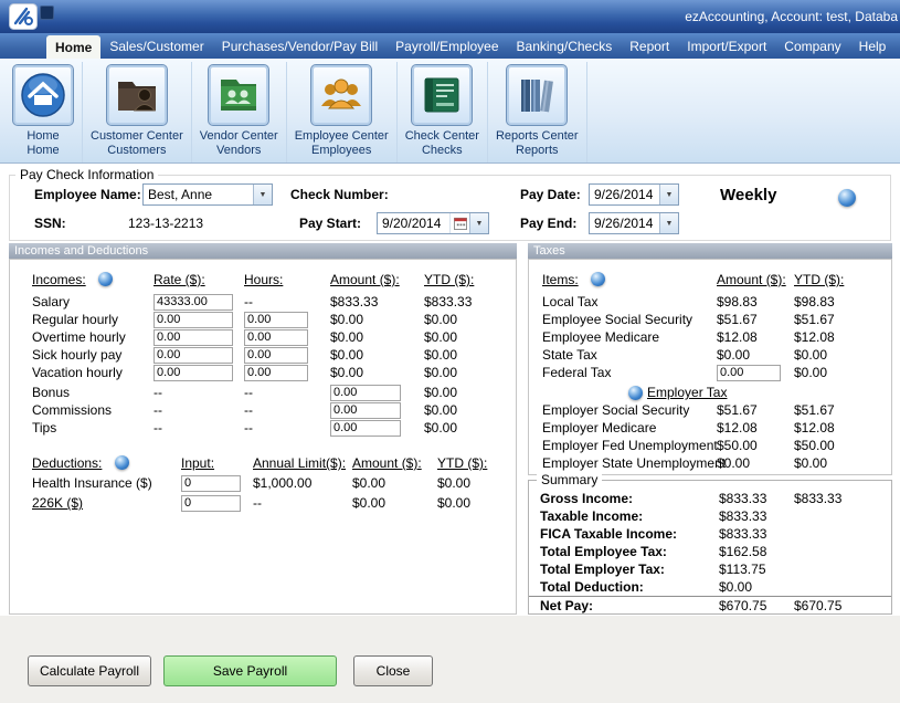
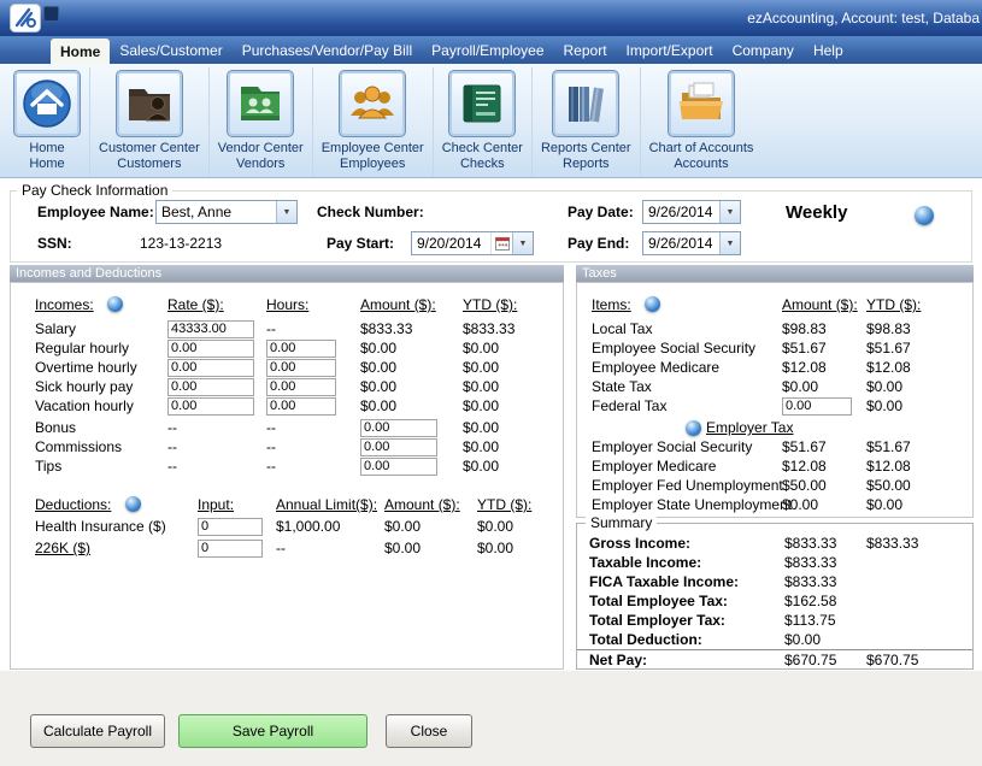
  ezAccounting, Account: test, Databa
  Home
  Sales/Customer
  Purchases/Vendor/Pay Bill
  Payroll/Employee
- Banking/Checks
  Report
  Import/Export
  Company
  Help
  Home
  Home
  Customer Center
  Customers
  Vendor Center
  Vendors
  Employee Center
  Employees
  Check Center
  Checks
  Reports Center
  Reports
+ Chart of Accounts
+ Accounts
  Pay Check Information
  Employee Name:
  Best, Anne
  Check Number:
  Pay Date:
  9/26/2014
  Weekly
  SSN:
  123-13-2213
  Pay Start:
  9/20/2014
  Pay End:
  9/26/2014
  Incomes and Deductions
  Taxes
  Incomes:
  Rate ($):
  Hours:
  Amount ($):
  YTD ($):
  Salary
  43333.00
  --
  $833.33
  $833.33
  Regular hourly
  0.00
  0.00
  $0.00
  $0.00
  Overtime hourly
  0.00
  0.00
  $0.00
  $0.00
  Sick hourly pay
  0.00
  0.00
  $0.00
  $0.00
  Vacation hourly
  0.00
  0.00
  $0.00
  $0.00
  Bonus
  --
  --
  0.00
  $0.00
  Commissions
  --
  --
  0.00
  $0.00
  Tips
  --
  --
  0.00
  $0.00
  Deductions:
  Input:
  Annual Limit($):
  Amount ($):
  YTD ($):
  Health Insurance ($)
  0
  $1,000.00
  $0.00
  $0.00
  226K ($)
  0
  --
  $0.00
  $0.00
  Items:
  Amount ($):
  YTD ($):
  Local Tax
  $98.83
  $98.83
  Employee Social Security
  $51.67
  $51.67
  Employee Medicare
  $12.08
  $12.08
  State Tax
  $0.00
  $0.00
  Federal Tax
  0.00
  $0.00
  Employer Tax
  Employer Social Security
  $51.67
  $51.67
  Employer Medicare
  $12.08
  $12.08
  Employer Fed Unemployment
  $50.00
  $50.00
  Employer State Unemployme
  $0.00
  $0.00
  Summary
  Gross Income:
  $833.33
  $833.33
  Taxable Income:
  $833.33
  FICA Taxable Income:
  $833.33
  Total Employee Tax:
  $162.58
  Total Employer Tax:
  $113.75
  Total Deduction:
  $0.00
  Net Pay:
  $670.75
  $670.75
  Calculate Payroll
  Save Payroll
  Close
